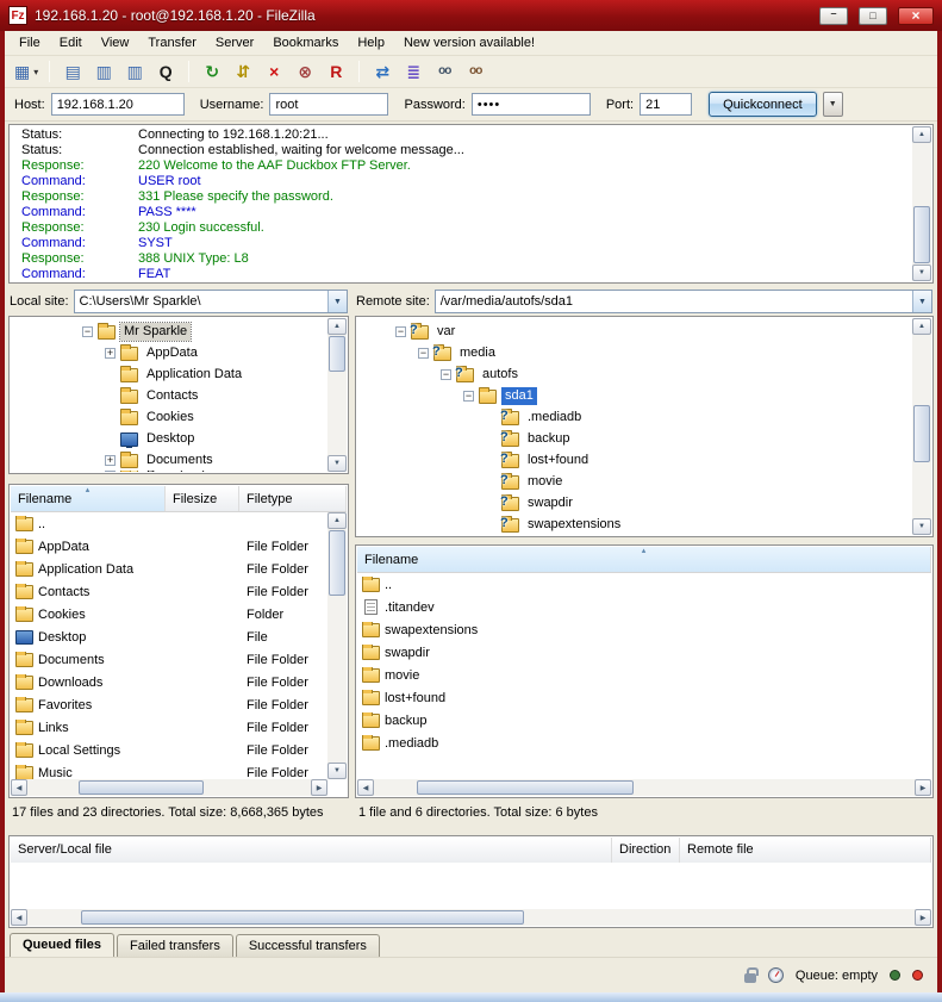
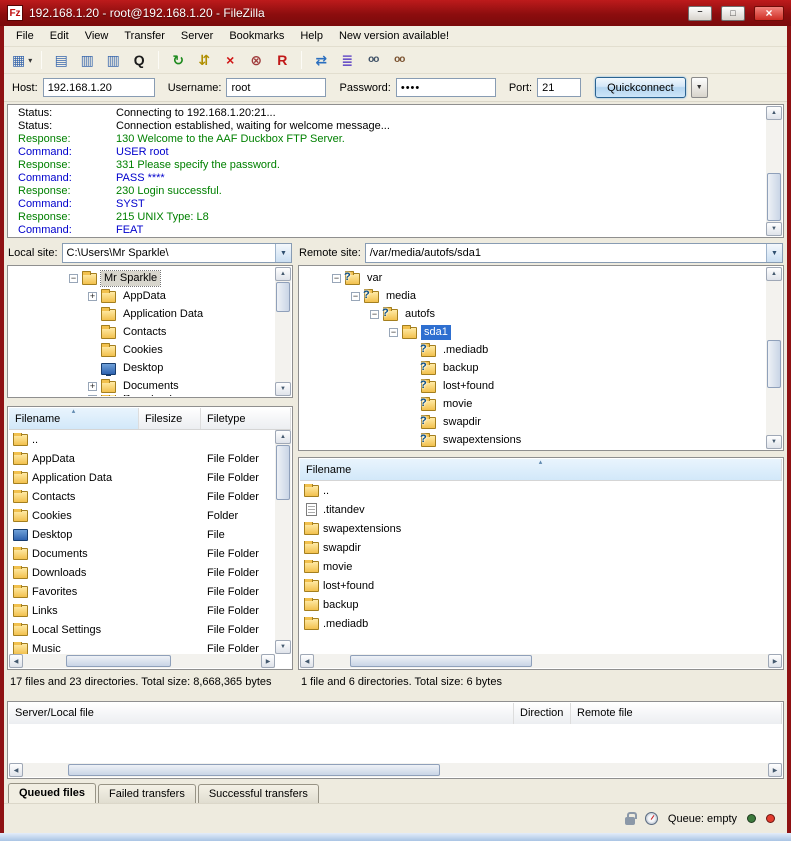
  Fz
  192.168.1.20 - root@192.168.1.20 - FileZilla
  File
  Edit
  View
  Transfer
  Server
  Bookmarks
  Help
  New version available!
  ▦
  ▤
  ▥
  ▥
  Q
  ↻
  ⇵
  ×
  ⊗
  R
  ⇄
  ≣
  oo
  oo
  Host:
  192.168.1.20
  Username:
  root
  Password:
  ••••
  Port:
  21
  Quickconnect
  Status:
  Connecting to 192.168.1.20:21...
  Status:
  Connection established, waiting for welcome message...
  Response:
- 220 Welcome to the AAF Duckbox FTP Server.
+ 130 Welcome to the AAF Duckbox FTP Server.
  Command:
  USER root
  Response:
  331 Please specify the password.
  Command:
  PASS ****
  Response:
  230 Login successful.
  Command:
  SYST
  Response:
- 388 UNIX Type: L8
+ 215 UNIX Type: L8
  Command:
  FEAT
  Local site:
  C:\Users\Mr Sparkle\
  −
  Mr Sparkle
  +
  AppData
  Application Data
  Contacts
  Cookies
  Desktop
  +
  Documents
  Filename
  Filesize
  Filetype
  ..
  AppData
  File Folder
  Application Data
  File Folder
  Contacts
  File Folder
  Cookies
  Folder
  Desktop
  File
  Documents
  File Folder
  Downloads
  File Folder
  Favorites
  File Folder
  Links
  File Folder
  Local Settings
  File Folder
  Music
  File Folder
  17 files and 23 directories. Total size: 8,668,365 bytes
  Remote site:
  /var/media/autofs/sda1
  −
  var
  −
  media
  −
  autofs
  −
  sda1
  .mediadb
  backup
  lost+found
  movie
  swapdir
  swapextensions
  Filename
  ..
  .titandev
  swapextensions
  swapdir
  movie
  lost+found
  backup
  .mediadb
  1 file and 6 directories. Total size: 6 bytes
  Server/Local file
  Direction
  Remote file
  Queued files
  Failed transfers
  Successful transfers
  Queue: empty
